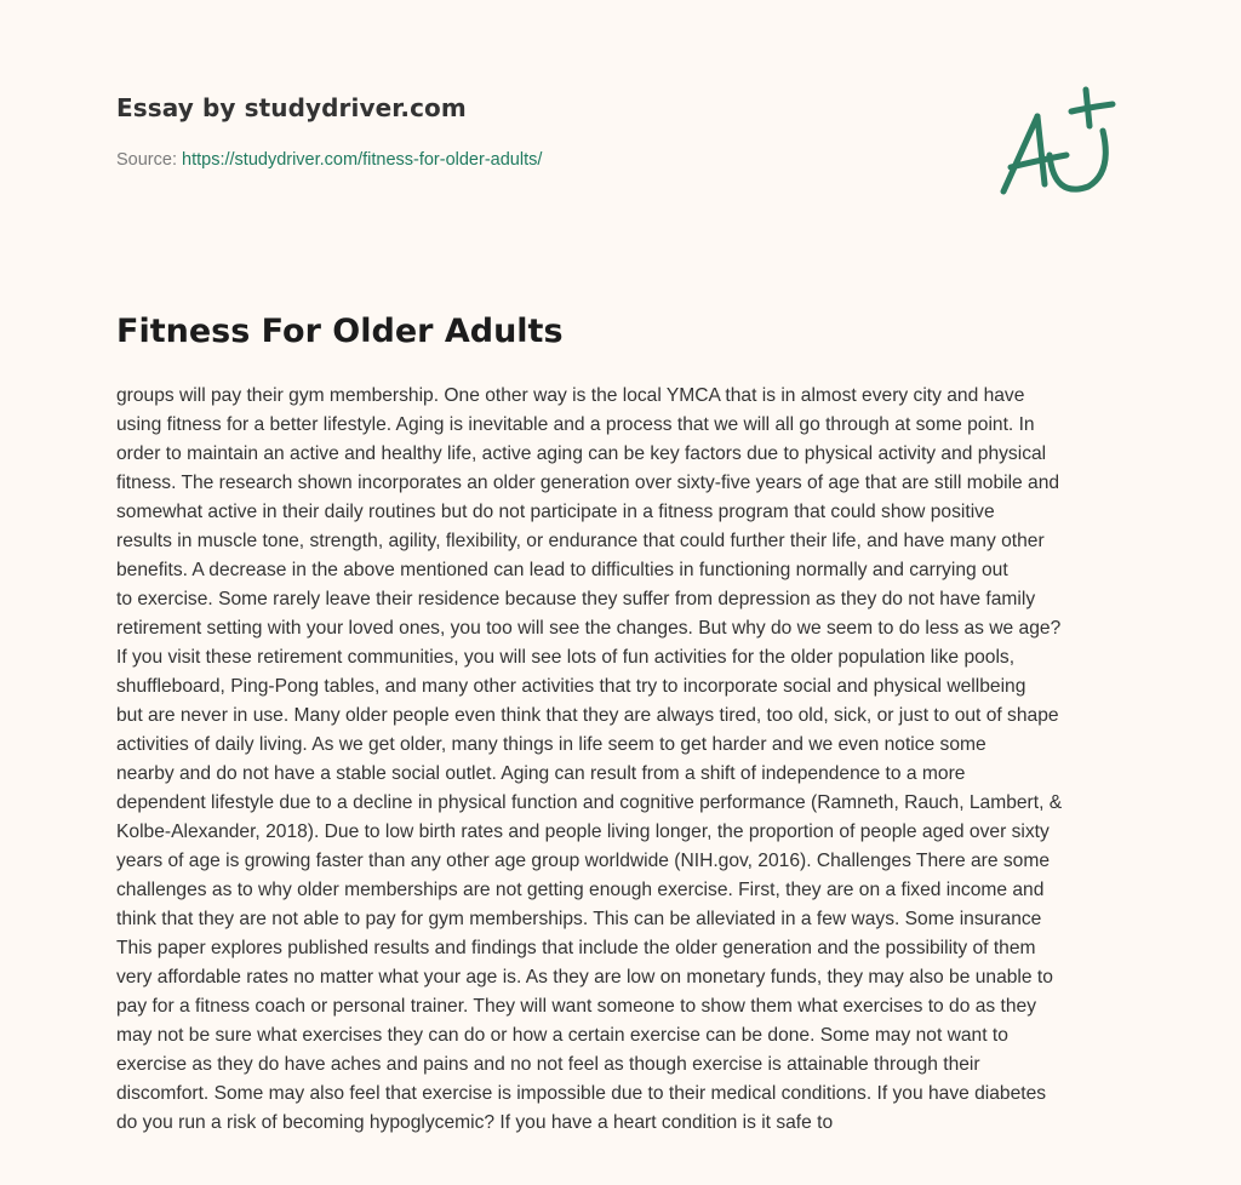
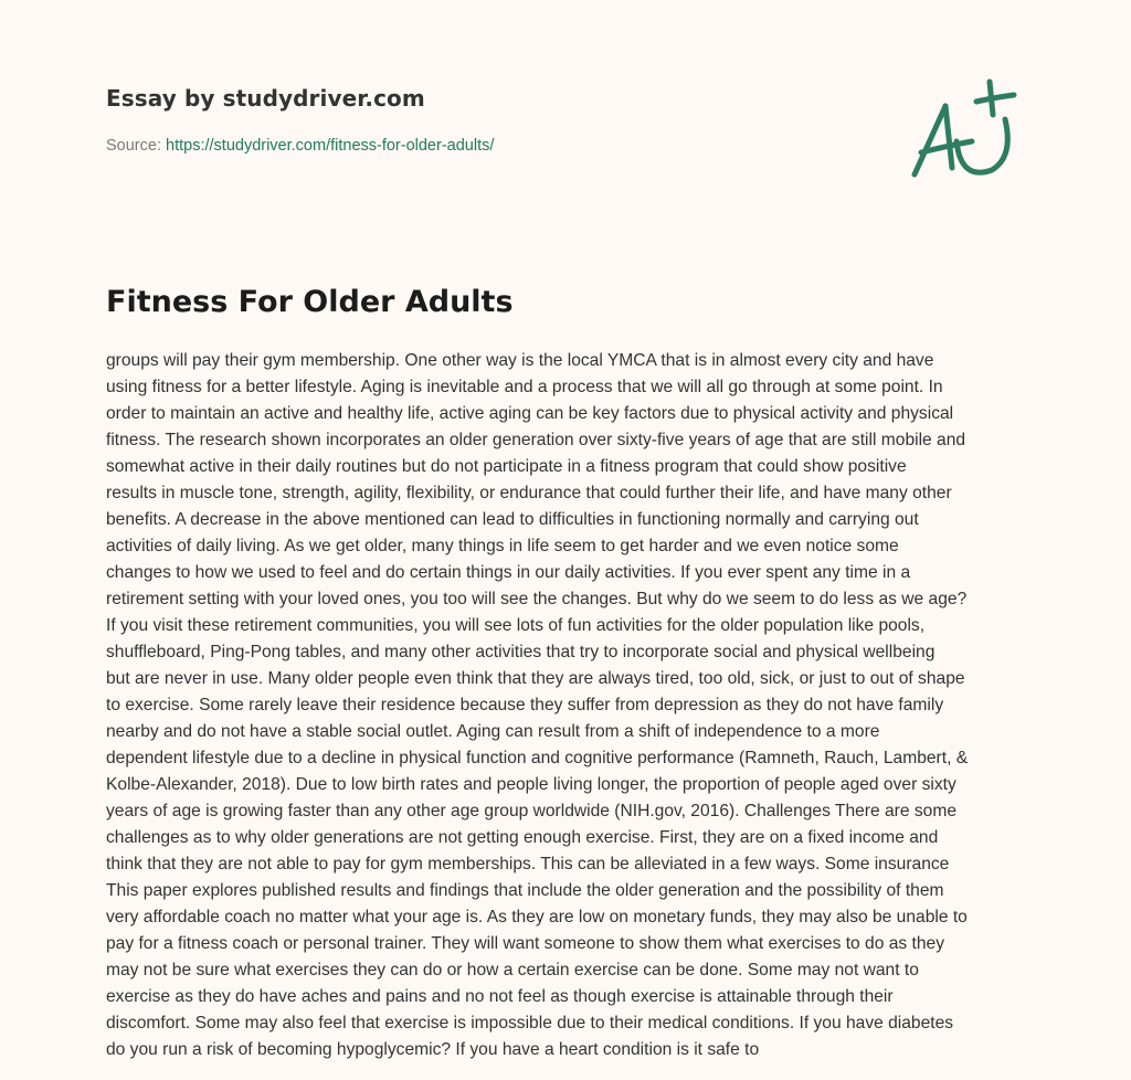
  Essay by studydriver.com
  Source: https://studydriver.com/fitness-for-older-adults/
  Fitness For Older Adults
  groups will pay their gym membership. One other way is the local YMCA that is in almost every city and have
  using fitness for a better lifestyle. Aging is inevitable and a process that we will all go through at some point. In
  order to maintain an active and healthy life, active aging can be key factors due to physical activity and physical
  fitness. The research shown incorporates an older generation over sixty-five years of age that are still mobile and
  somewhat active in their daily routines but do not participate in a fitness program that could show positive
  results in muscle tone, strength, agility, flexibility, or endurance that could further their life, and have many other
  benefits. A decrease in the above mentioned can lead to difficulties in functioning normally and carrying out
- to exercise. Some rarely leave their residence because they suffer from depression as they do not have family
+ activities of daily living. As we get older, many things in life seem to get harder and we even notice some
+ changes to how we used to feel and do certain things in our daily activities. If you ever spent any time in a
  retirement setting with your loved ones, you too will see the changes. But why do we seem to do less as we age?
  If you visit these retirement communities, you will see lots of fun activities for the older population like pools,
  shuffleboard, Ping-Pong tables, and many other activities that try to incorporate social and physical wellbeing
  but are never in use. Many older people even think that they are always tired, too old, sick, or just to out of shape
- activities of daily living. As we get older, many things in life seem to get harder and we even notice some
+ to exercise. Some rarely leave their residence because they suffer from depression as they do not have family
  nearby and do not have a stable social outlet. Aging can result from a shift of independence to a more
  dependent lifestyle due to a decline in physical function and cognitive performance (Ramneth, Rauch, Lambert, &
  Kolbe-Alexander, 2018). Due to low birth rates and people living longer, the proportion of people aged over sixty
  years of age is growing faster than any other age group worldwide (NIH.gov, 2016). Challenges There are some
- challenges as to why older memberships are not getting enough exercise. First, they are on a fixed income and
+ challenges as to why older generations are not getting enough exercise. First, they are on a fixed income and
  think that they are not able to pay for gym memberships. This can be alleviated in a few ways. Some insurance
  This paper explores published results and findings that include the older generation and the possibility of them
- very affordable rates no matter what your age is. As they are low on monetary funds, they may also be unable to
+ very affordable coach no matter what your age is. As they are low on monetary funds, they may also be unable to
  pay for a fitness coach or personal trainer. They will want someone to show them what exercises to do as they
  may not be sure what exercises they can do or how a certain exercise can be done. Some may not want to
  exercise as they do have aches and pains and no not feel as though exercise is attainable through their
  discomfort. Some may also feel that exercise is impossible due to their medical conditions. If you have diabetes
  do you run a risk of becoming hypoglycemic? If you have a heart condition is it safe to
